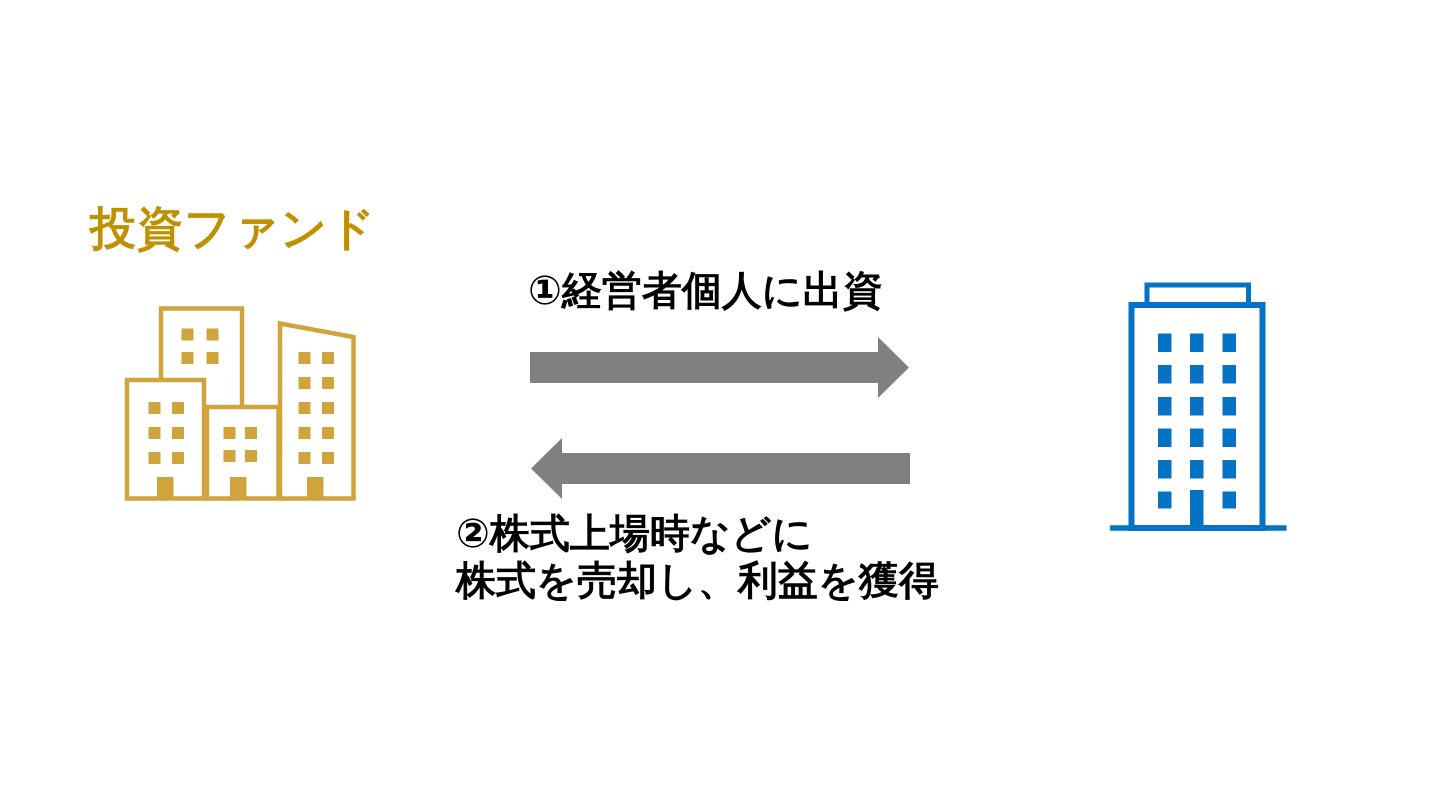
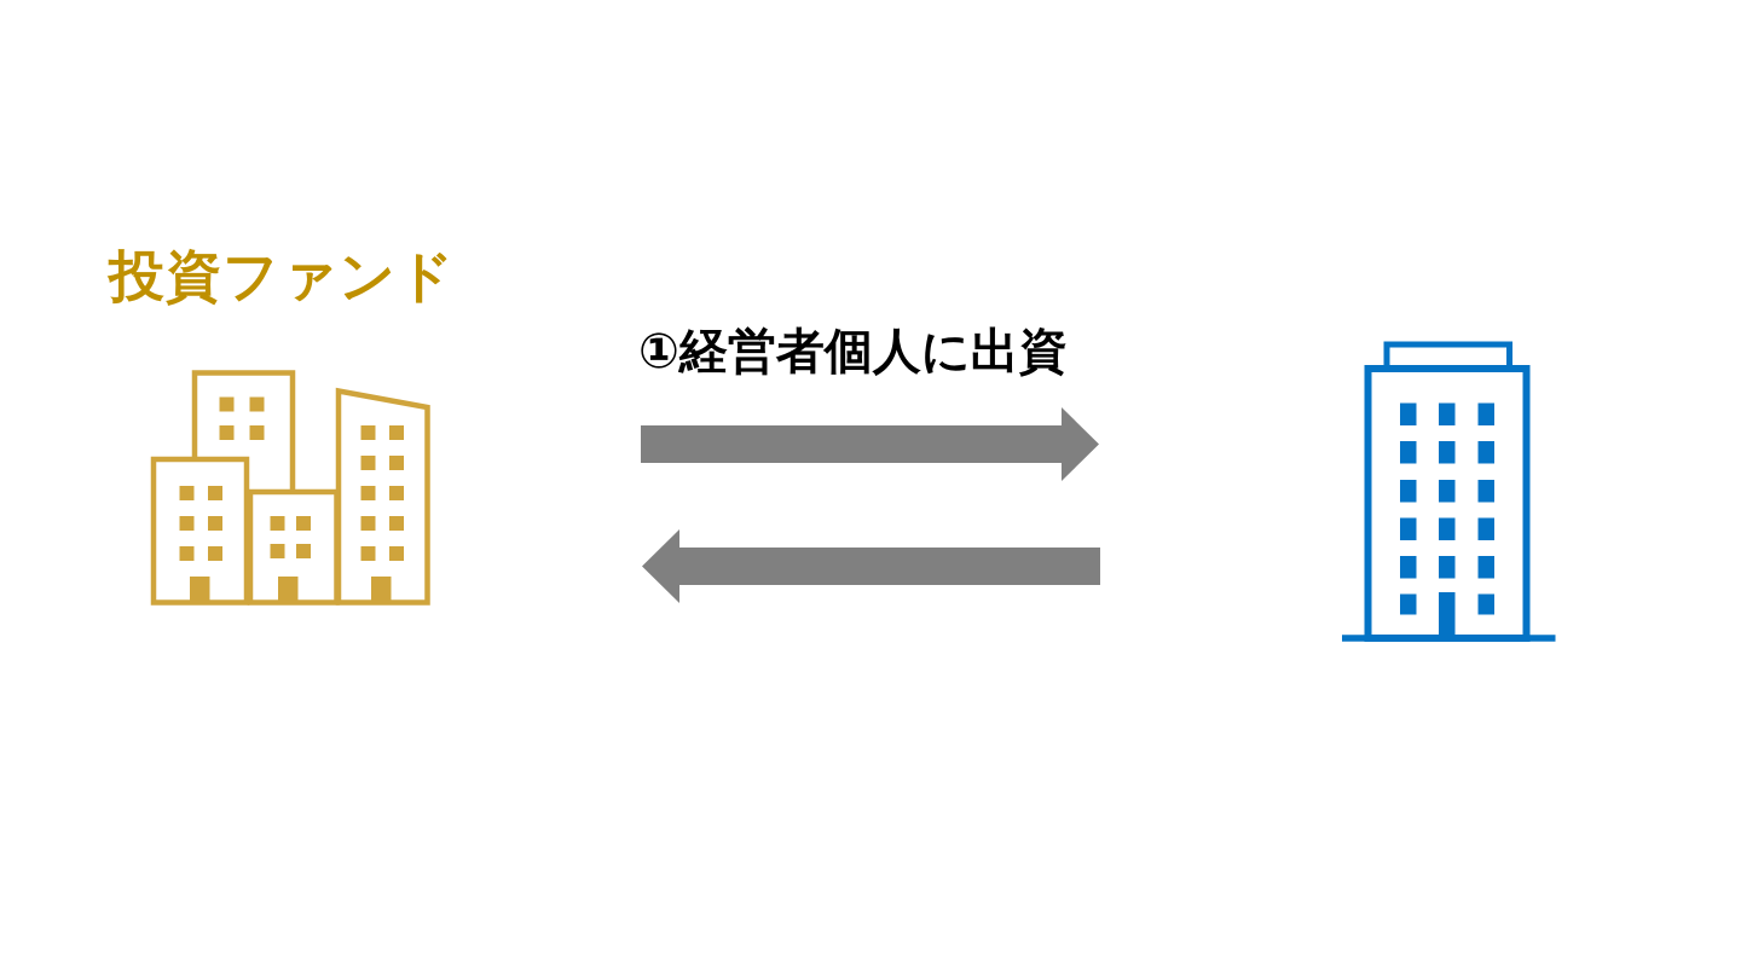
  投資ファンド
  ①経営者個人に出資
- ②株式上場時などに
- 株式を売却し、利益を獲得
